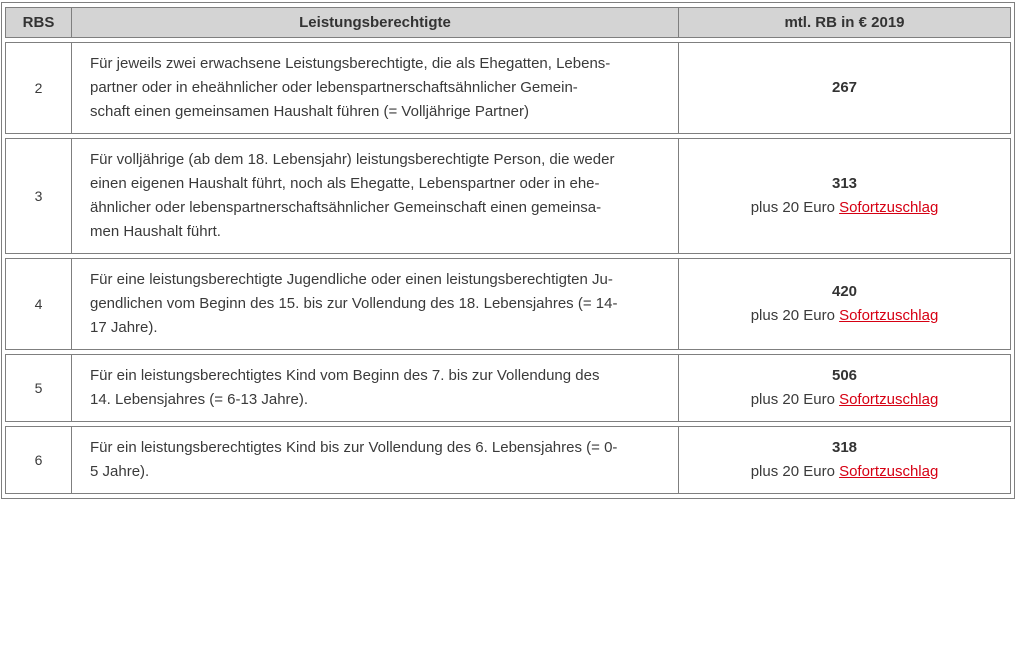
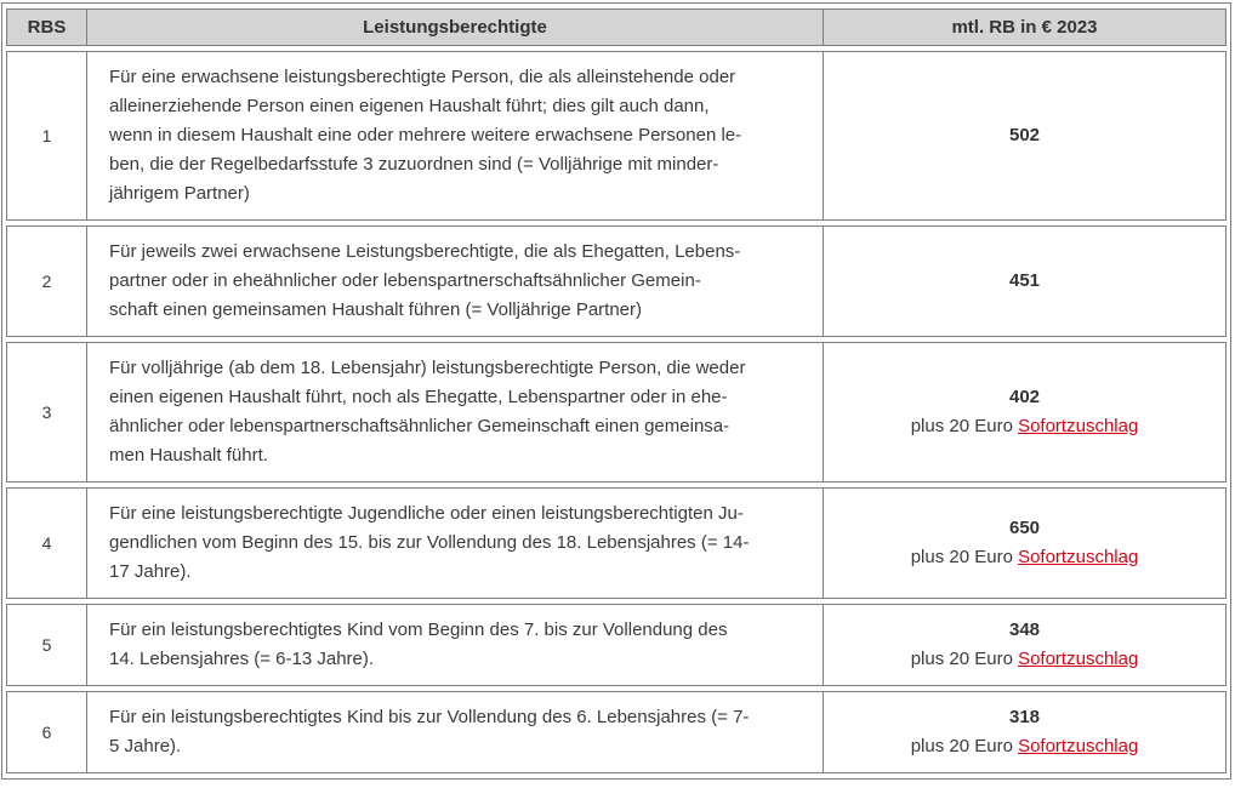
- RBS	Leistungsberechtigte	mtl. RB in € 2019
+ RBS	Leistungsberechtigte	mtl. RB in € 2023
+ 1	Für eine erwachsene leistungsberechtigte Person, die als alleinstehende oder alleinerziehende Person einen eigenen Haushalt führt; dies gilt auch dann, wenn in diesem Haushalt eine oder mehrere weitere erwachsene Personen le- ben, die der Regelbedarfsstufe 3 zuzuordnen sind (= Volljährige mit minder- jährigem Partner)	502
- 2	Für jeweils zwei erwachsene Leistungsberechtigte, die als Ehegatten, Lebens- partner oder in eheähnlicher oder lebenspartnerschaftsähnlicher Gemein- schaft einen gemeinsamen Haushalt führen (= Volljährige Partner)	267
+ 2	Für jeweils zwei erwachsene Leistungsberechtigte, die als Ehegatten, Lebens- partner oder in eheähnlicher oder lebenspartnerschaftsähnlicher Gemein- schaft einen gemeinsamen Haushalt führen (= Volljährige Partner)	451
- 3	Für volljährige (ab dem 18. Lebensjahr) leistungsberechtigte Person, die weder einen eigenen Haushalt führt, noch als Ehegatte, Lebenspartner oder in ehe- ähnlicher oder lebenspartnerschaftsähnlicher Gemeinschaft einen gemeinsa- men Haushalt führt.	313 plus 20 Euro Sofortzuschlag
+ 3	Für volljährige (ab dem 18. Lebensjahr) leistungsberechtigte Person, die weder einen eigenen Haushalt führt, noch als Ehegatte, Lebenspartner oder in ehe- ähnlicher oder lebenspartnerschaftsähnlicher Gemeinschaft einen gemeinsa- men Haushalt führt.	402 plus 20 Euro Sofortzuschlag
- 4	Für eine leistungsberechtigte Jugendliche oder einen leistungsberechtigten Ju- gendlichen vom Beginn des 15. bis zur Vollendung des 18. Lebensjahres (= 14- 17 Jahre).	420 plus 20 Euro Sofortzuschlag
+ 4	Für eine leistungsberechtigte Jugendliche oder einen leistungsberechtigten Ju- gendlichen vom Beginn des 15. bis zur Vollendung des 18. Lebensjahres (= 14- 17 Jahre).	650 plus 20 Euro Sofortzuschlag
- 5	Für ein leistungsberechtigtes Kind vom Beginn des 7. bis zur Vollendung des 14. Lebensjahres (= 6-13 Jahre).	506 plus 20 Euro Sofortzuschlag
+ 5	Für ein leistungsberechtigtes Kind vom Beginn des 7. bis zur Vollendung des 14. Lebensjahres (= 6-13 Jahre).	348 plus 20 Euro Sofortzuschlag
- 6	Für ein leistungsberechtigtes Kind bis zur Vollendung des 6. Lebensjahres (= 0- 5 Jahre).	318 plus 20 Euro Sofortzuschlag
+ 6	Für ein leistungsberechtigtes Kind bis zur Vollendung des 6. Lebensjahres (= 7- 5 Jahre).	318 plus 20 Euro Sofortzuschlag
